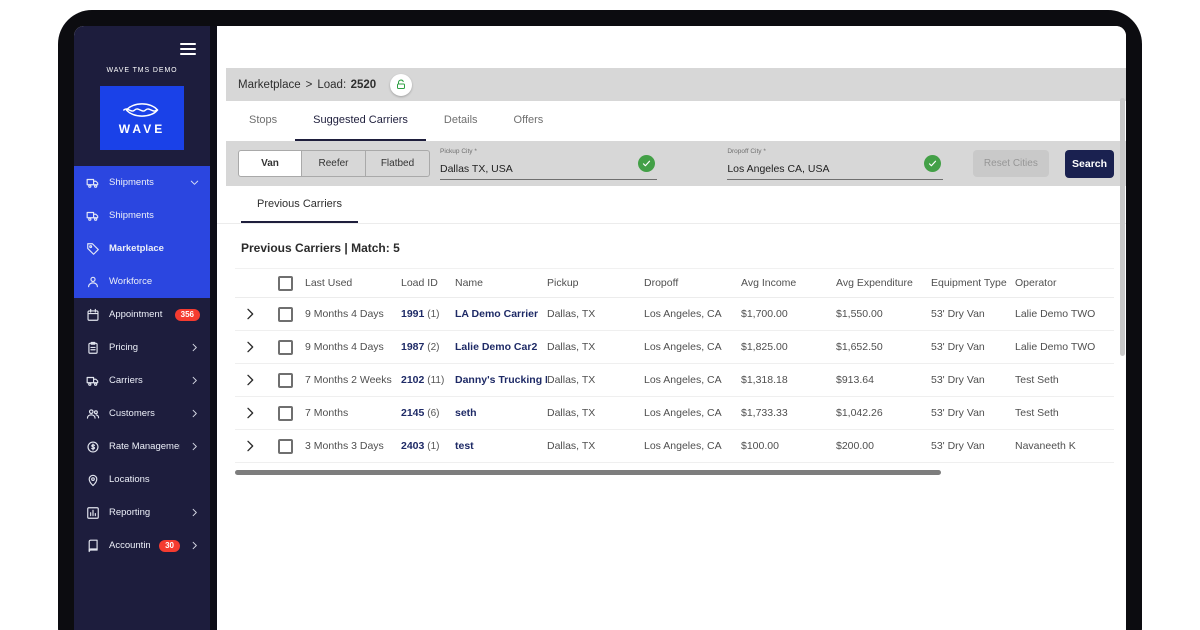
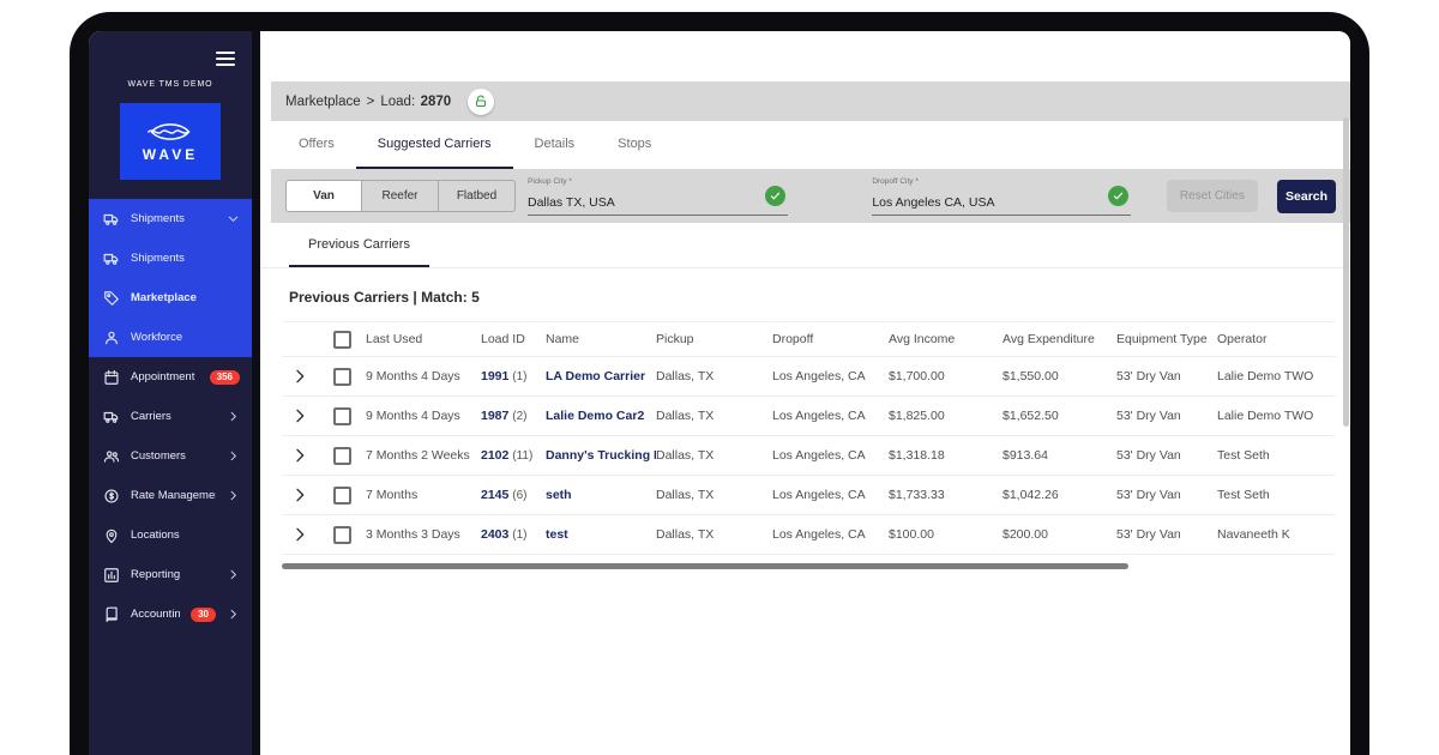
  WAVE
  Shipments
  Shipments
  Marketplace
  Workforce
  Appointment
  356
- Pricing
  Carriers
  Customers
  Rate Manageme
  Locations
  Reporting
  Accountin
  30
  Marketplace
  >
  Load:
- 2520
+ 2870
- Stops
+ Offers
  Suggested Carriers
  Details
- Offers
+ Stops
  Van
  Reefer
  Flatbed
  Dallas TX, USA
  Los Angeles CA, USA
  Reset Cities
  Search
  Previous Carriers
  Previous Carriers | Match: 5
  Last Used
  Load ID
  Name
  Pickup
  Dropoff
  Avg Income
  Avg Expenditure
  Equipment Type
  Operator
  9 Months 4 Days
  1991 (1)
  LA Demo Carrier
  Dallas, TX
  Los Angeles, CA
  $1,700.00
  $1,550.00
  53' Dry Van
  Lalie Demo TWO
  9 Months 4 Days
  1987 (2)
  Lalie Demo Car2
  Dallas, TX
  Los Angeles, CA
  $1,825.00
  $1,652.50
  53' Dry Van
  Lalie Demo TWO
  7 Months 2 Weeks
  2102 (11)
  Danny's Trucking I
  Dallas, TX
  Los Angeles, CA
  $1,318.18
  $913.64
  53' Dry Van
  Test Seth
  7 Months
  2145 (6)
  seth
  Dallas, TX
  Los Angeles, CA
  $1,733.33
  $1,042.26
  53' Dry Van
  Test Seth
  3 Months 3 Days
  2403 (1)
  test
  Dallas, TX
  Los Angeles, CA
  $100.00
  $200.00
  53' Dry Van
  Navaneeth K
